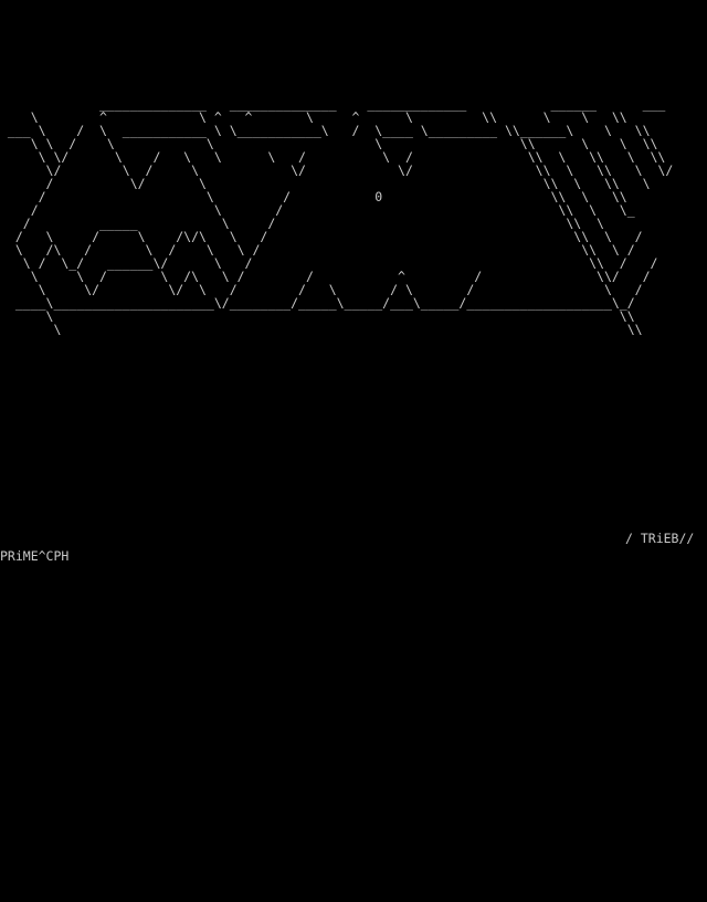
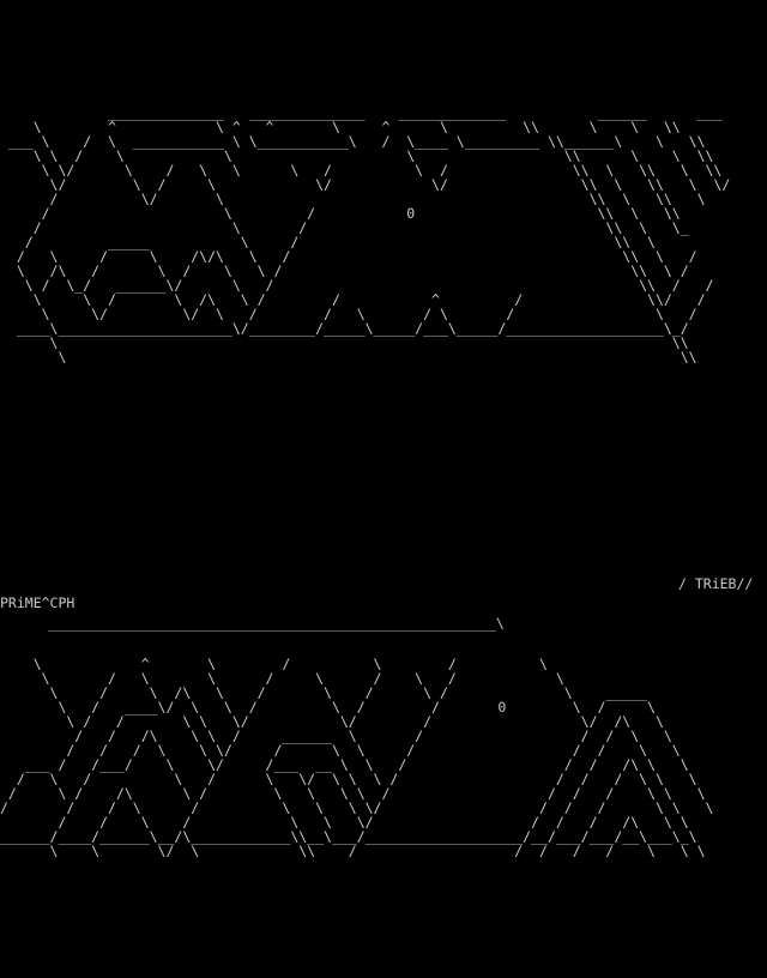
  ______________ ______________ _____________ ______ ___
  \ ^ \ ^ ^ \ ^ \ \\ \ \ \\
  ___ \ / \ ___________ \ \___________\ / \____ \_________ \\______\ \ \\
  \ \ / \ \ \ \\ \ \ \\
  \ \/ \ / \ \ \ / \ / \\ \ \\ \ \\
  \/ \ / \ \/ \/ \\ \ \\ \ \/
  / \/ \ \\ \ \\ \
  / \ / 0 \\ \ \\
  / \ / \\ \ \_
  / _____ \ / \\ \
  / \ / \ /\/\ \ / \\ \ /
  \ /\ / \ / \ \ / \\ \ /
  \ / \_/ ______\/ \ / \\ / /
  \ \ / \ /\ \ / / ^ / \\/ /
  \ \/ \/ \ / / \ / \ / \ /
  ____\_____________________\/________/_____\_____/___\_____/___________________\_/
  \ \\
  \ \\
  PRiME^CPH
  / TRiEB//
+ ______________________________________________________\
+ \ ^ \ / \ / \
+ \ / \ \ / \ / \ / \
+ \ / \ /\ \ / \ / \ / \ _____
+ \ / ____\/ \ \ / \ / / 0 \ / \
+ \ / / \ \ \/ \/ / \/ /\ \
+ / / /\ \ \ / ______ \ / / / \ \
+ / / / \ \ \/ / \ \ / / / \ \
+ ___ / /___/ \ \/ /___ __ \ \ / / / /\ \ \
+ / \ / \ / \ \/ \ \ \ / / / / \ \ \
+ / \ / /\ \ / \ \ \ \ / / / / \ \ \
+ / / / \ / \ \ \ \/ / / / \ \ \
+ / / \ / \ \ \/ / / / /\ \ \
+ ______/____/______\__/\____________\\__\___/___________________/__/___/___/__\___\_\
+ \ \ \/ \ \\ / / / / / \ \ \
